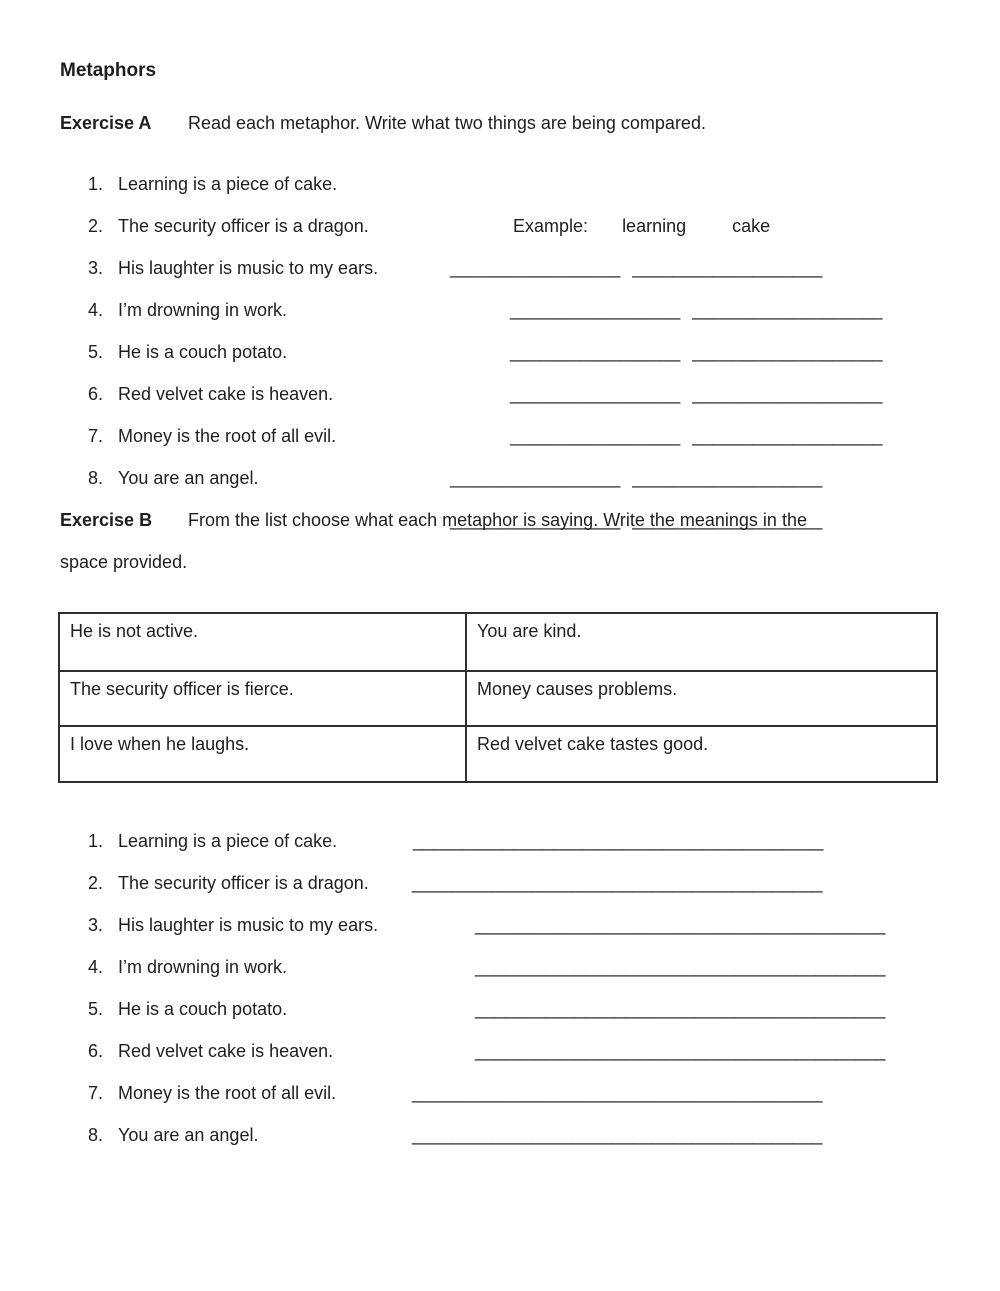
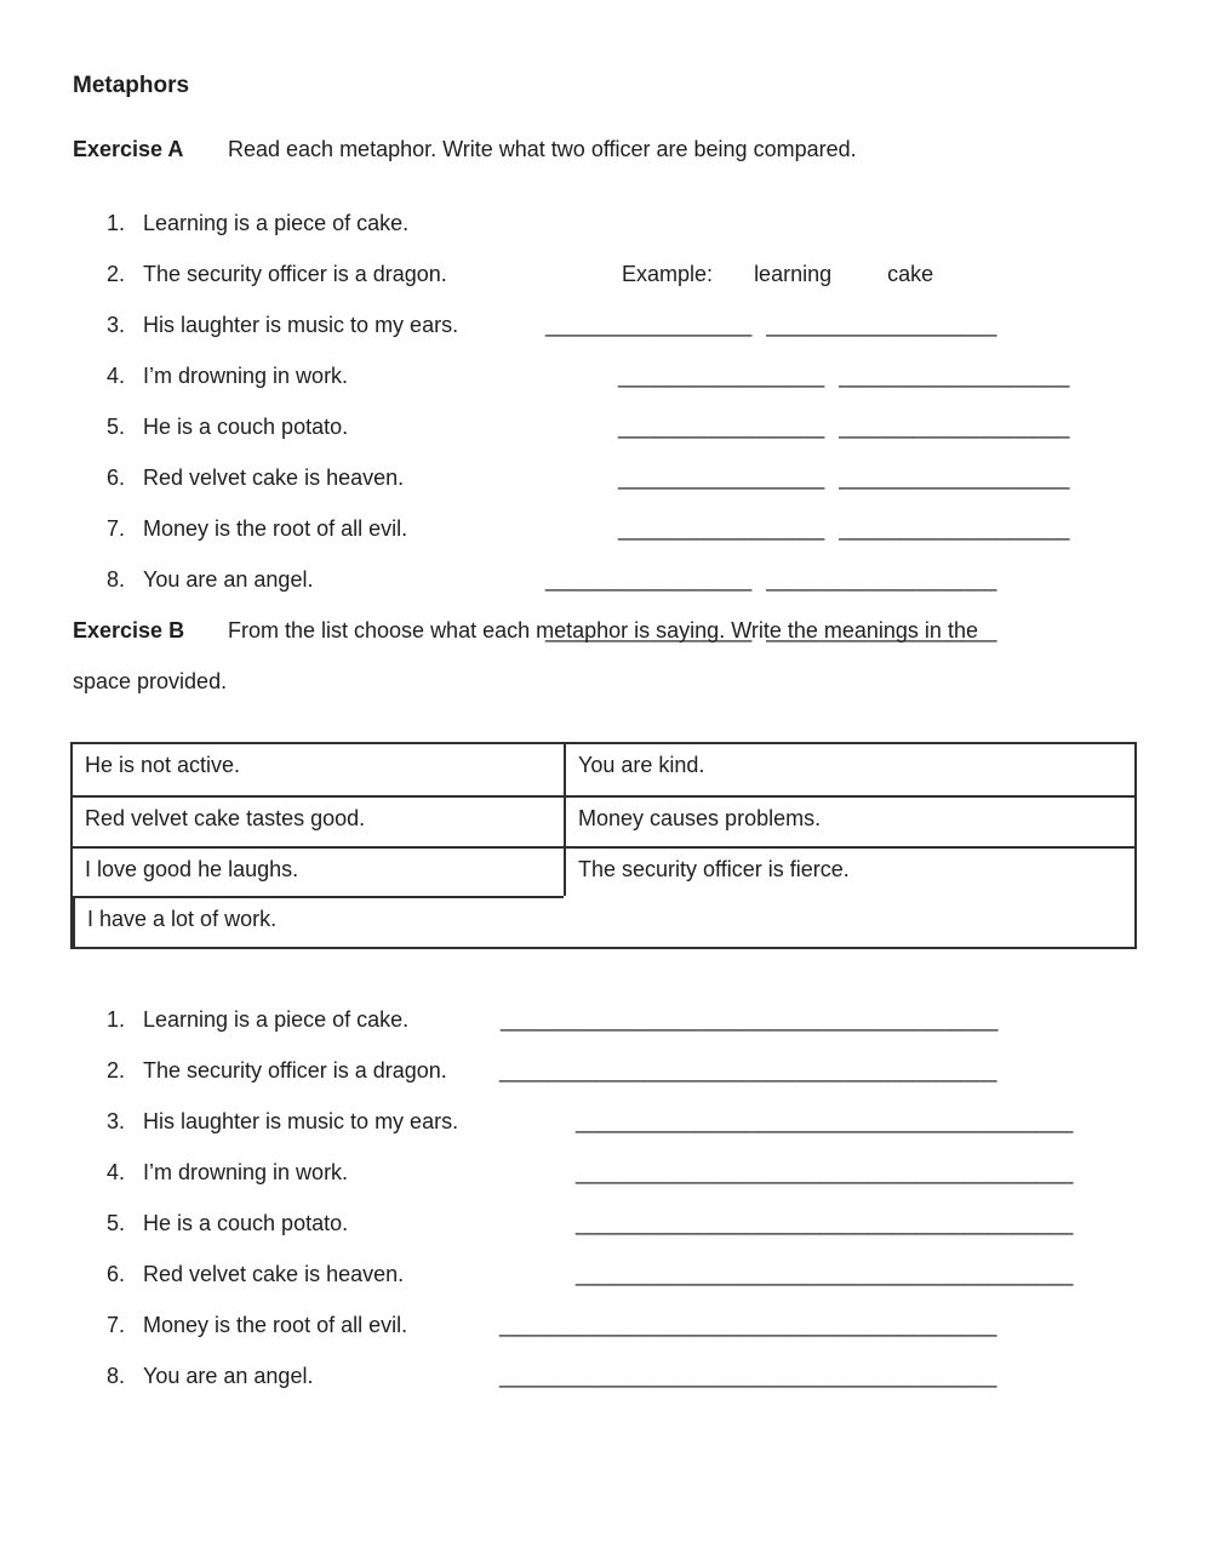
  Metaphors
  Exercise A
- Read each metaphor. Write what two things are being compared.
+ Read each metaphor. Write what two officer are being compared.
  1. Learning is a piece of cake.
  Example: learning cake
  2. The security officer is a dragon.
  _________________ ___________________
  3. His laughter is music to my ears.
  _________________ ___________________
  4. I’m drowning in work.
  _________________ ___________________
  5. He is a couch potato.
  _________________ ___________________
  6. Red velvet cake is heaven.
  _________________ ___________________
  7. Money is the root of all evil.
  _________________ ___________________
  8. You are an angel.
  _________________ ___________________
  Exercise B
  From the list choose what each metaphor is saying. Write the meanings in the
  space provided.
  He is not active.
  You are kind.
- The security officer is fierce.
+ Red velvet cake tastes good.
  Money causes problems.
- I love when he laughs.
+ I love good he laughs.
- Red velvet cake tastes good.
+ The security officer is fierce.
+ I have a lot of work.
  1. Learning is a piece of cake.
  _________________________________________
  2. The security officer is a dragon.
  _________________________________________
  3. His laughter is music to my ears.
  _________________________________________
  4. I’m drowning in work.
  _________________________________________
  5. He is a couch potato.
  _________________________________________
  6. Red velvet cake is heaven.
  _________________________________________
  7. Money is the root of all evil.
  _________________________________________
  8. You are an angel.
  _________________________________________
